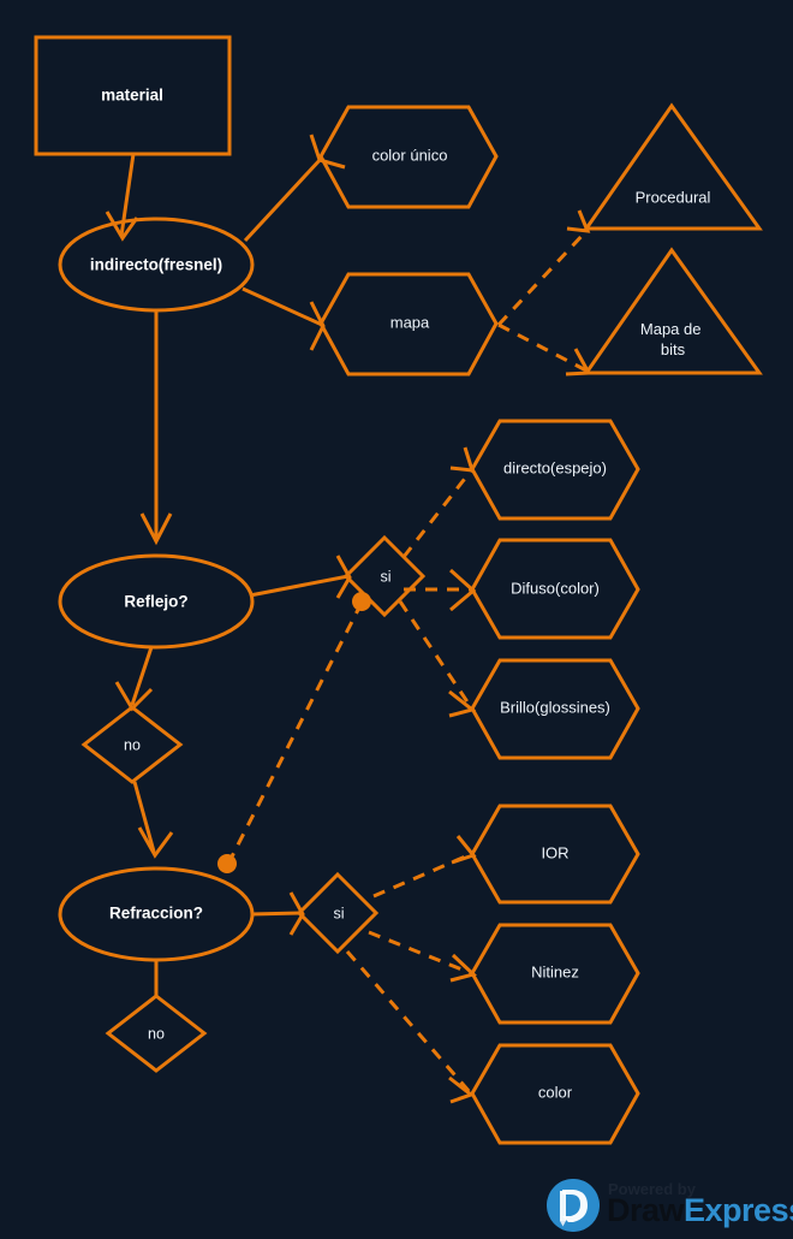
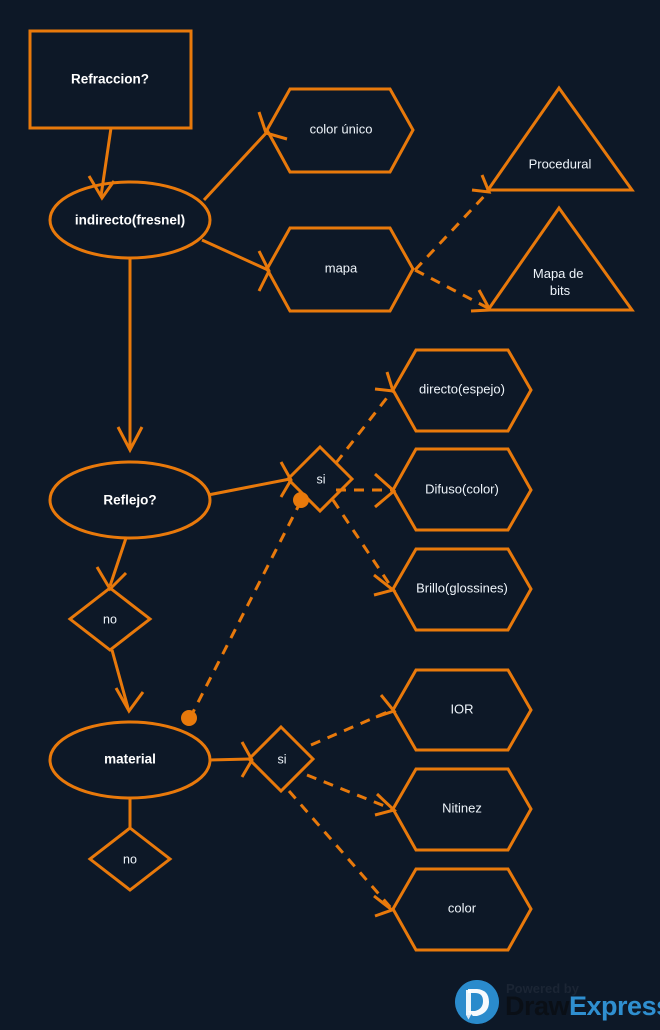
- material
+ Refraccion?
  indirecto(fresnel)
  color único
  mapa
  Procedural
  Mapa de bits
  Reflejo?
  si
  no
  directo(espejo)
  Difuso(color)
  Brillo(glossines)
- Refraccion?
+ material
  si
  no
  IOR
  Nitinez
  color
  Powered by
  DrawExpres
